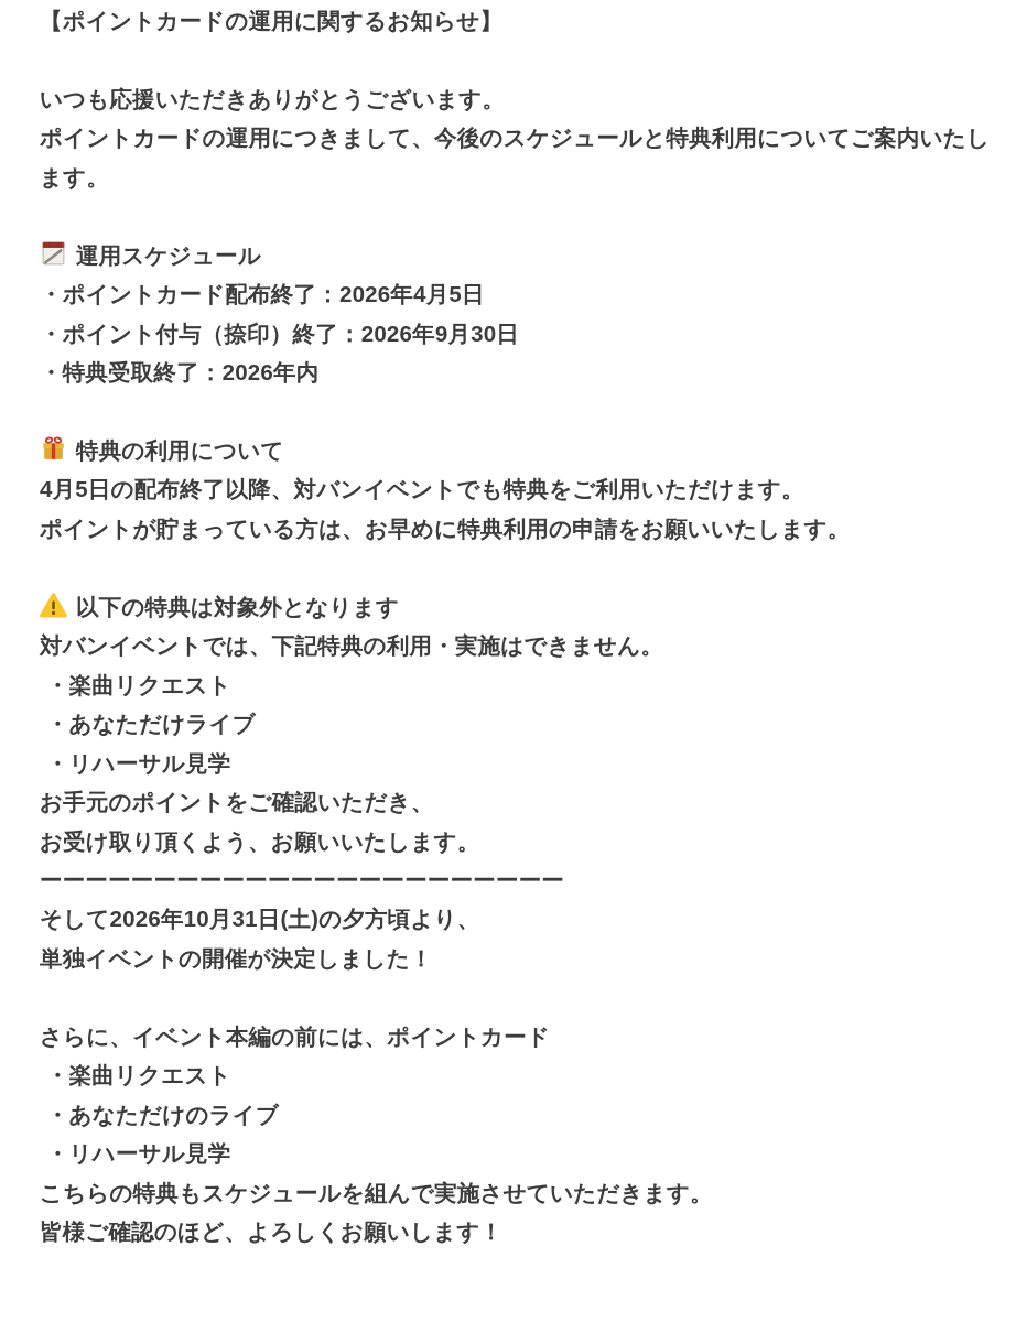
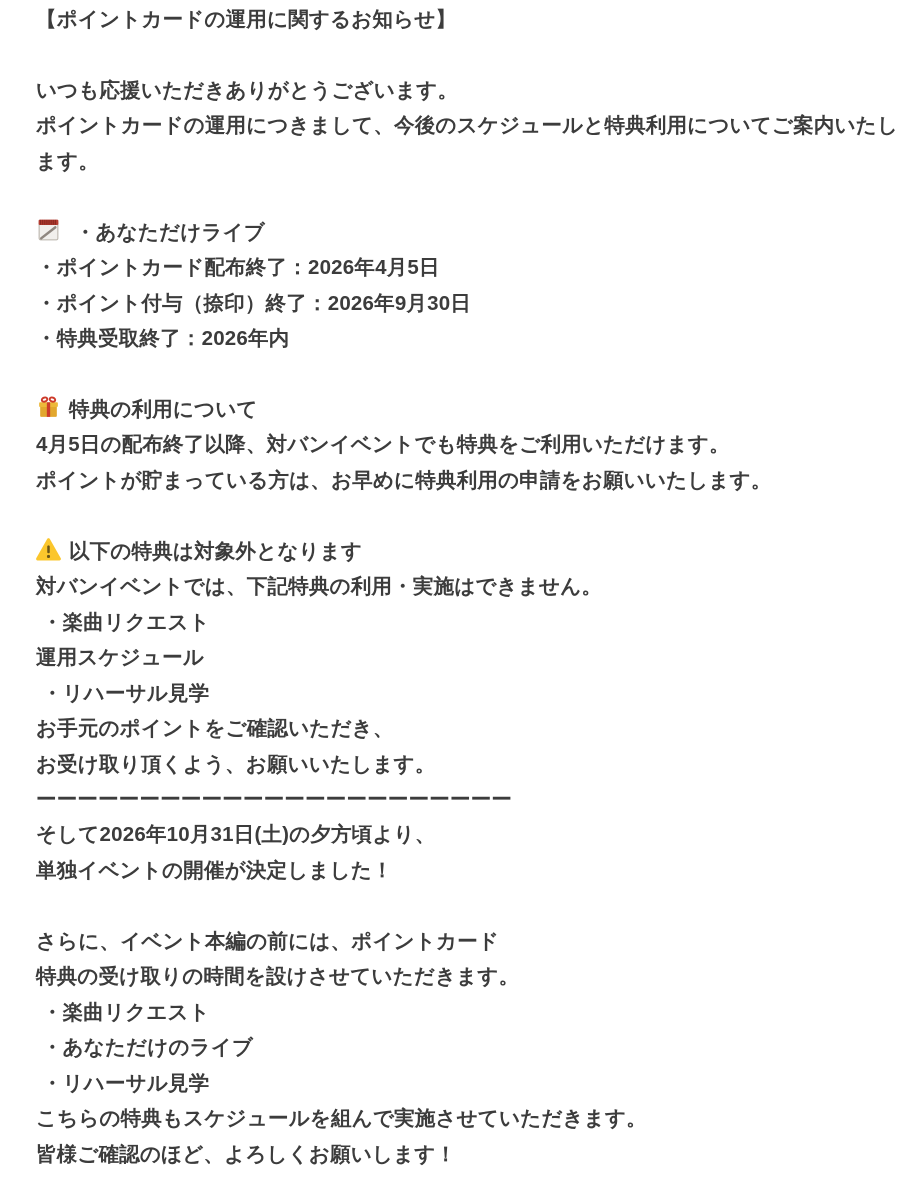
  【ポイントカードの運用に関するお知らせ】
  いつも応援いただきありがとうございます。
  ポイントカードの運用につきまして、今後のスケジュールと特典利用についてご案内いたし
  ます。
- 運用スケジュール
+ ・あなただけライブ
  ・ポイントカード配布終了：2026年4月5日
  ・ポイント付与（捺印）終了：2026年9月30日
  ・特典受取終了：2026年内
  特典の利用について
  4月5日の配布終了以降、対バンイベントでも特典をご利用いただけます。
  ポイントが貯まっている方は、お早めに特典利用の申請をお願いいたします。
  以下の特典は対象外となります
  対バンイベントでは、下記特典の利用・実施はできません。
  ・楽曲リクエスト
- ・あなただけライブ
+ 運用スケジュール
  ・リハーサル見学
  お手元のポイントをご確認いただき、
  お受け取り頂くよう、お願いいたします。
  ーーーーーーーーーーーーーーーーーーーーーーー
  そして2026年10月31日(土)の夕方頃より、
  単独イベントの開催が決定しました！
  さらに、イベント本編の前には、ポイントカード
+ 特典の受け取りの時間を設けさせていただきます。
  ・楽曲リクエスト
  ・あなただけのライブ
  ・リハーサル見学
  こちらの特典もスケジュールを組んで実施させていただきます。
  皆様ご確認のほど、よろしくお願いします！
